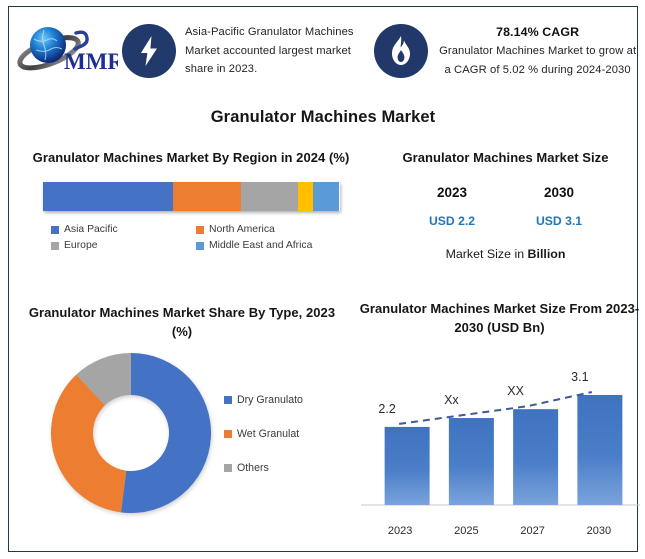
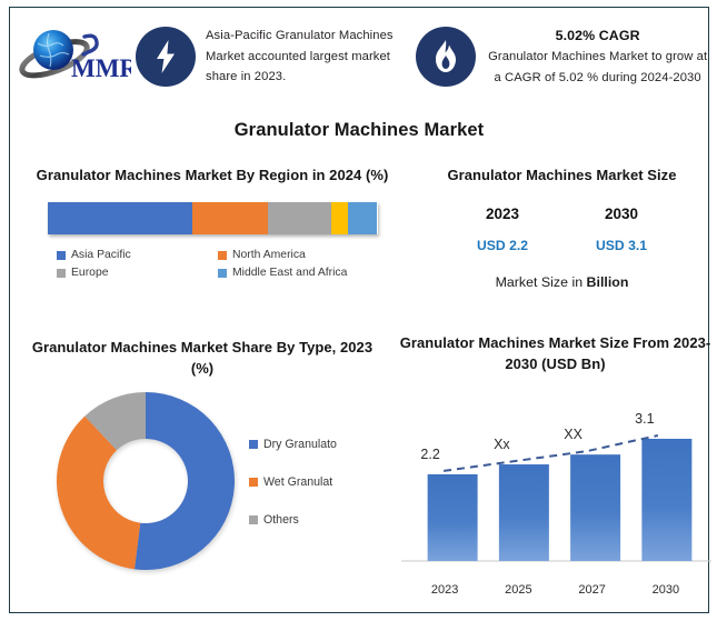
  MMR
  Asia-Pacific Granulator Machines Market accounted largest market share in 2023.
- 78.14% CAGR
+ 5.02% CAGR
  Granulator Machines Market to grow at a CAGR of 5.02 % during 2024-2030
  Granulator Machines Market
  Granulator Machines Market By Region in 2024 (%)
  Asia Pacific
  North America
  Europe
  Middle East and Africa
  Granulator Machines Market Size
  2023
  USD 2.2
  2030
  USD 3.1
  Market Size in Billion
  Granulator Machines Market Share By Type, 2023 (%)
  Dry Granulato
  Wet Granulat
  Others
  Granulator Machines Market Size From 2023-2030 (USD Bn)
  2.2
  Xx
  XX
  3.1
  2023
  2025
  2027
  2030
